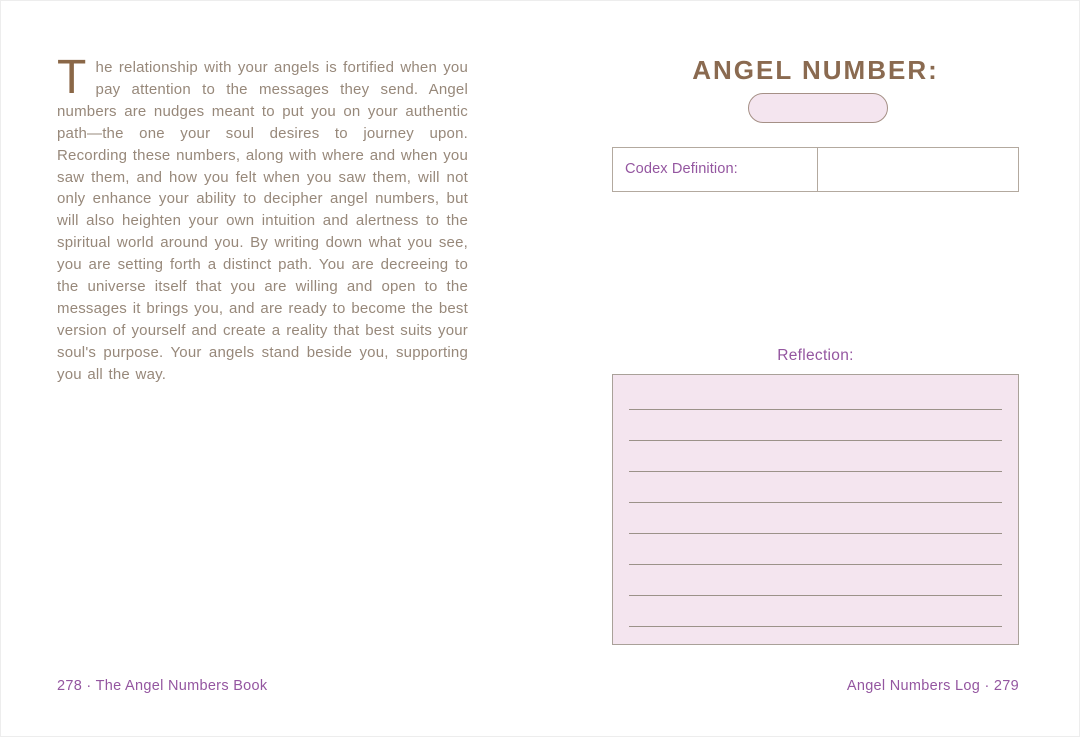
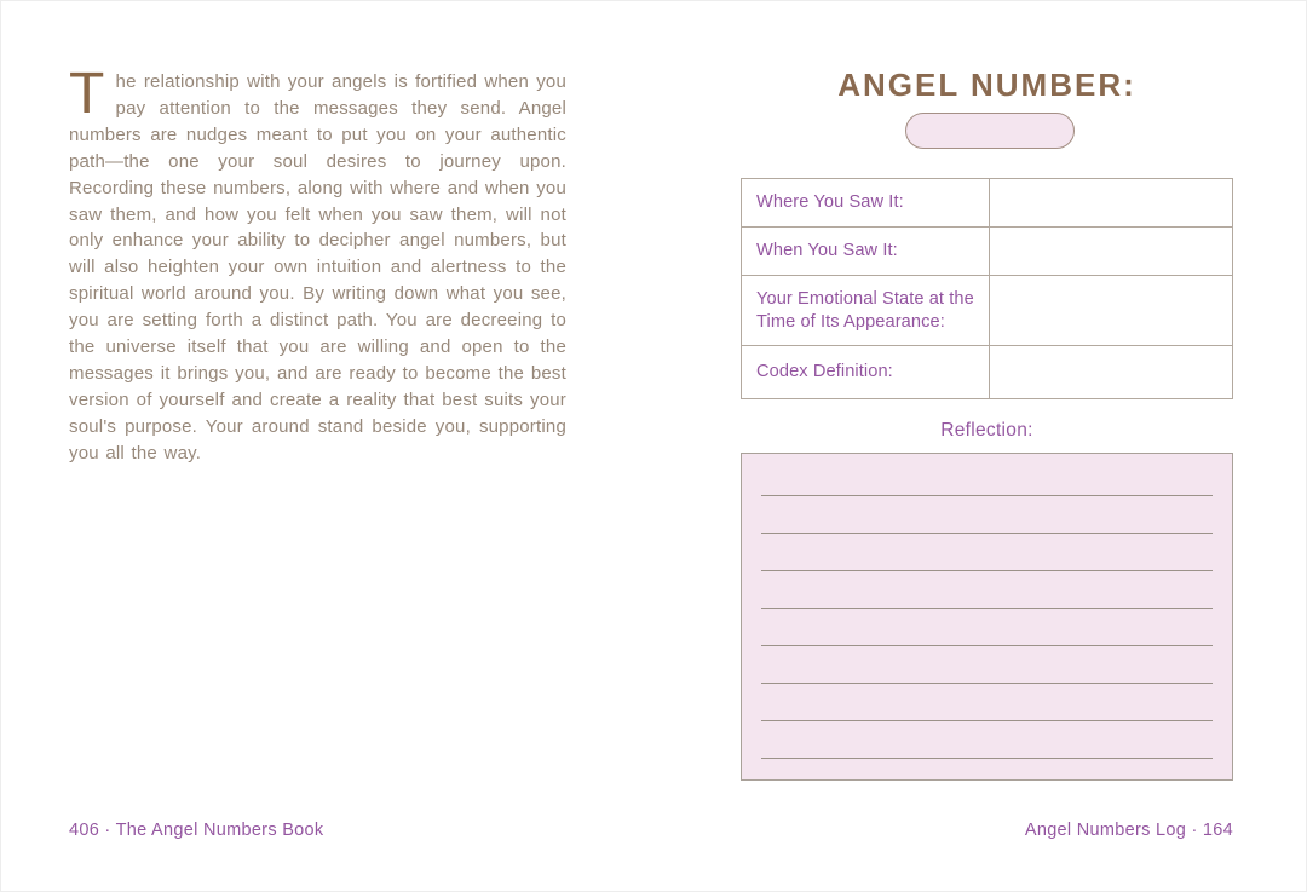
  T
- he relationship with your angels is fortified when you pay attention to the messages they send. Angel numbers are nudges meant to put you on your authentic path—the one your soul desires to journey upon. Recording these numbers, along with where and when you saw them, and how you felt when you saw them, will not only enhance your ability to decipher angel numbers, but will also heighten your own intuition and alertness to the spiritual world around you. By writing down what you see, you are setting forth a distinct path. You are decreeing to the universe itself that you are willing and open to the messages it brings you, and are ready to become the best version of yourself and create a reality that best suits your soul's purpose. Your angels stand beside you, supporting you all the way.
+ he relationship with your angels is fortified when you pay attention to the messages they send. Angel numbers are nudges meant to put you on your authentic path—the one your soul desires to journey upon. Recording these numbers, along with where and when you saw them, and how you felt when you saw them, will not only enhance your ability to decipher angel numbers, but will also heighten your own intuition and alertness to the spiritual world around you. By writing down what you see, you are setting forth a distinct path. You are decreeing to the universe itself that you are willing and open to the messages it brings you, and are ready to become the best version of yourself and create a reality that best suits your soul's purpose. Your around stand beside you, supporting you all the way.
- 278 · The Angel Numbers Book
+ 406 · The Angel Numbers Book
  ANGEL NUMBER:
+ Where You Saw It:
+ When You Saw It:
+ Your Emotional State at the Time of Its Appearance:
  Codex Definition:
  Reflection:
- Angel Numbers Log · 279
+ Angel Numbers Log · 164
